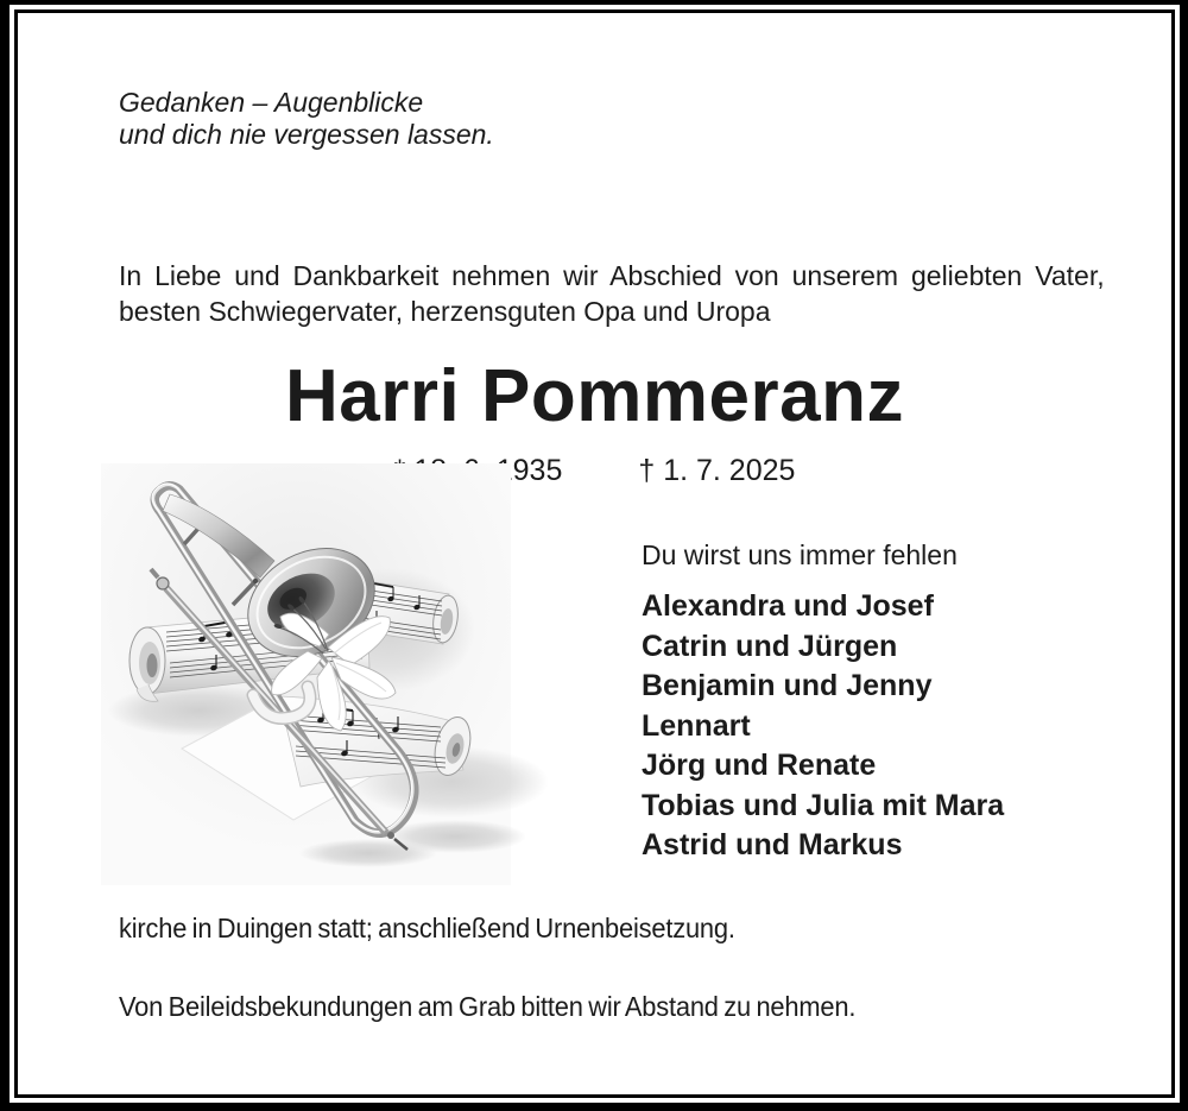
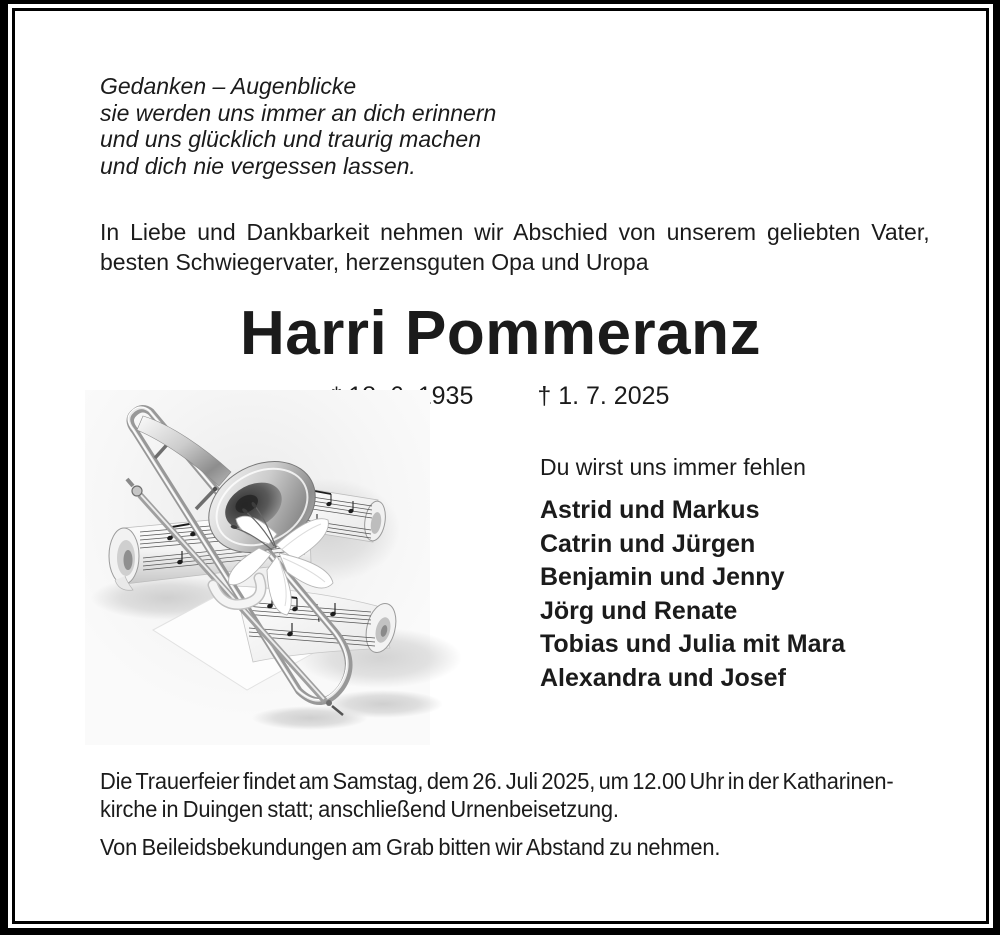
  Gedanken – Augenblicke
+ sie werden uns immer an dich erinnern
+ und uns glücklich und traurig machen
  und dich nie vergessen lassen.
  In Liebe und Dankbarkeit nehmen wir Abschied von unserem geliebten Vater,
  besten Schwiegervater, herzensguten Opa und Uropa
  Harri Pommeranz
  † 1. 7. 2025
  Du wirst uns immer fehlen
- Alexandra und Josef
+ Astrid und Markus
  Catrin und Jürgen
  Benjamin und Jenny
- Lennart
  Jörg und Renate
  Tobias und Julia mit Mara
- Astrid und Markus
+ Alexandra und Josef
+ Die Trauerfeier findet am Samstag, dem 26. Juli 2025, um 12.00 Uhr in der Katharinen-
  kirche in Duingen statt; anschließend Urnenbeisetzung.
  Von Beileidsbekundungen am Grab bitten wir Abstand zu nehmen.
